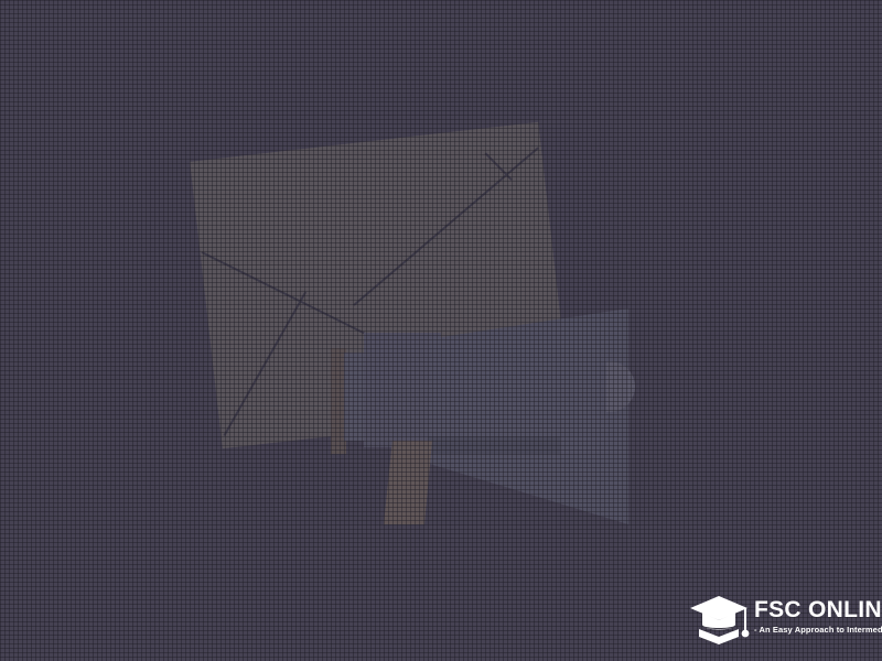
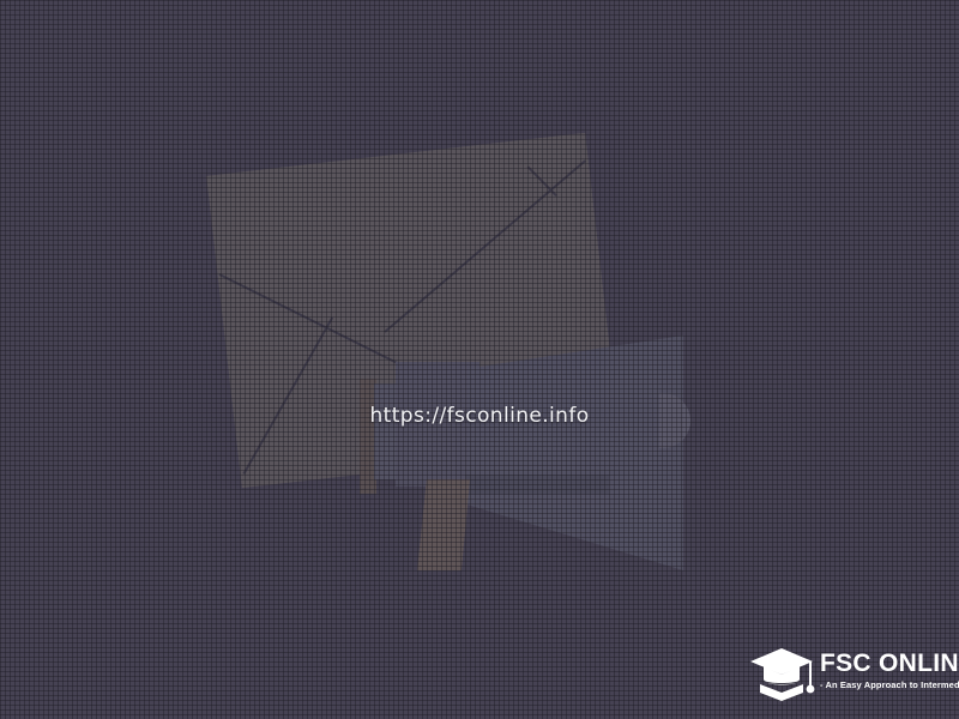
+ https://fsconline.info
  FSC ONLIN
  - An Easy Approach to Intermed
